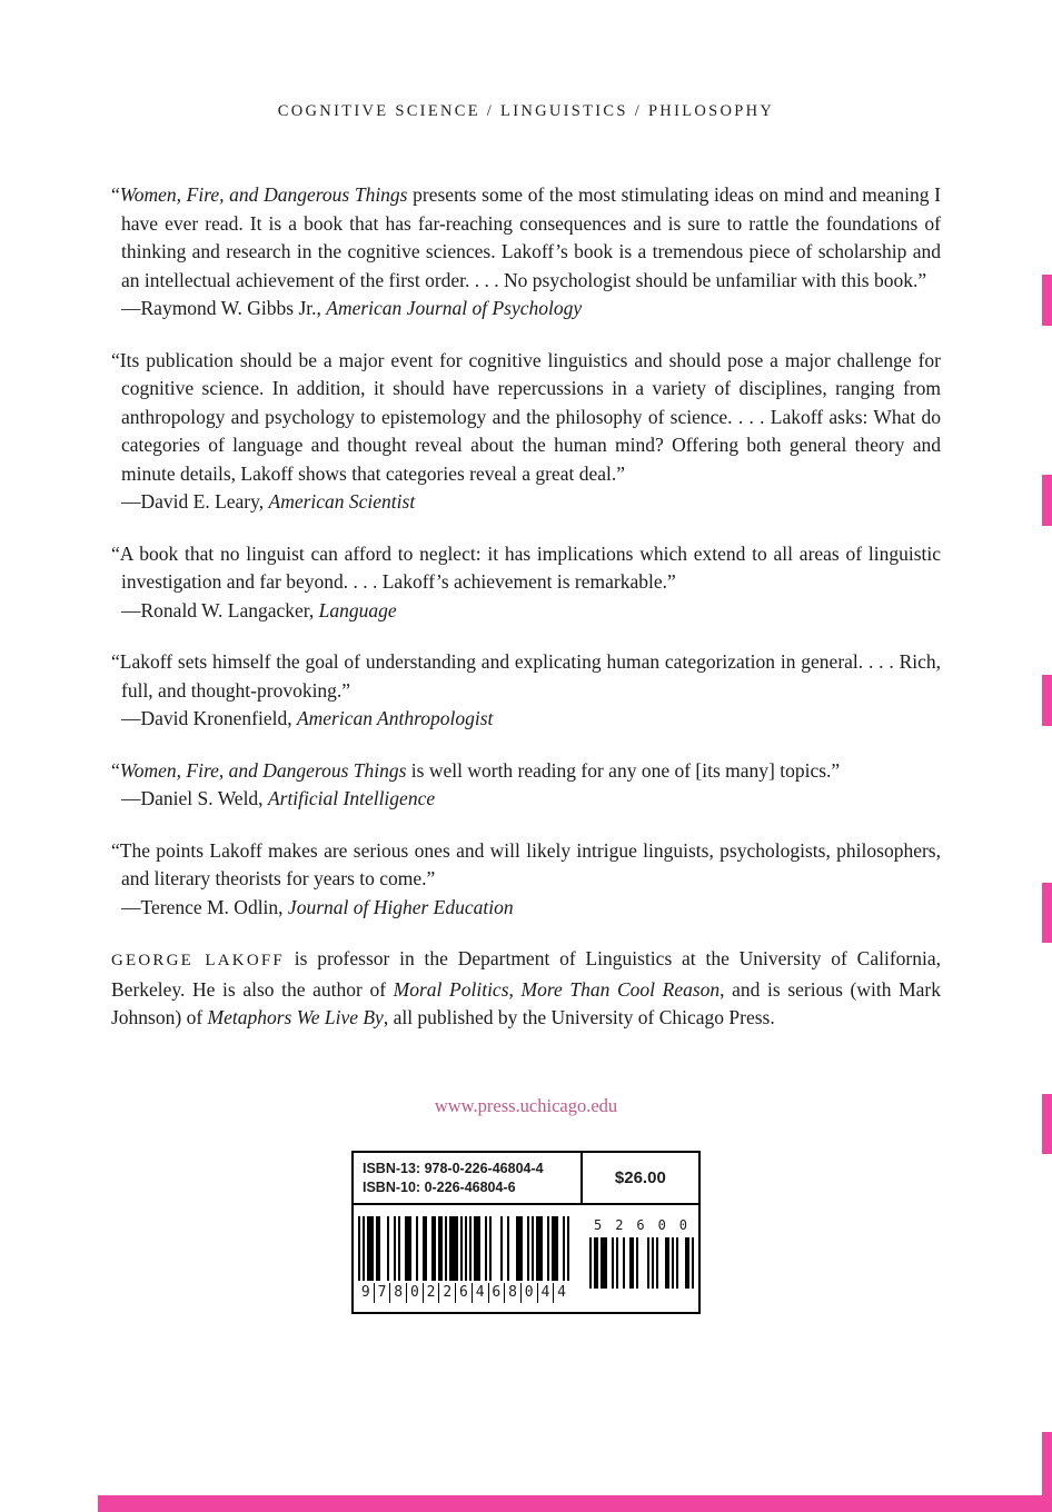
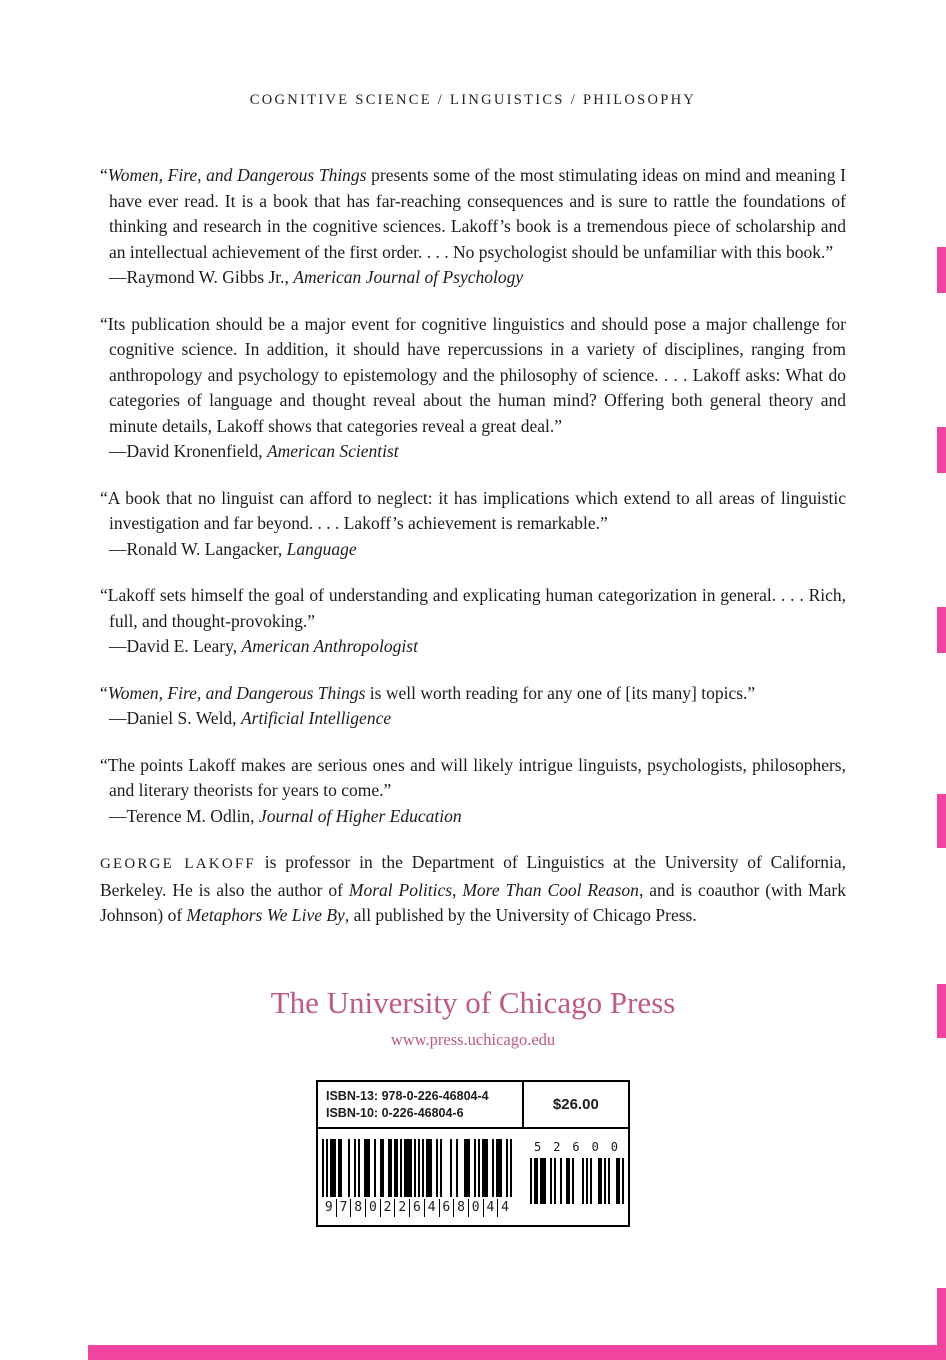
  COGNITIVE SCIENCE / LINGUISTICS / PHILOSOPHY
  “Women, Fire, and Dangerous Things presents some of the most stimulating ideas on mind and meaning I have ever read. It is a book that has far-reaching consequences and is sure to rattle the foundations of thinking and research in the cognitive sciences. Lakoff’s book is a tremendous piece of scholarship and an intellectual achievement of the first order. . . . No psychologist should be unfamiliar with this book.”
  —Raymond W. Gibbs Jr., American Journal of Psychology
  “Its publication should be a major event for cognitive linguistics and should pose a major challenge for cognitive science. In addition, it should have repercussions in a variety of disciplines, ranging from anthropology and psychology to epistemology and the philosophy of science. . . . Lakoff asks: What do categories of language and thought reveal about the human mind? Offering both general theory and minute details, Lakoff shows that categories reveal a great deal.”
- —David E. Leary, American Scientist
+ —David Kronenfield, American Scientist
  “A book that no linguist can afford to neglect: it has implications which extend to all areas of linguistic investigation and far beyond. . . . Lakoff’s achievement is remarkable.”
  —Ronald W. Langacker, Language
  “Lakoff sets himself the goal of understanding and explicating human categorization in general. . . . Rich, full, and thought-provoking.”
- —David Kronenfield, American Anthropologist
+ —David E. Leary, American Anthropologist
  “Women, Fire, and Dangerous Things is well worth reading for any one of [its many] topics.”
  —Daniel S. Weld, Artificial Intelligence
  “The points Lakoff makes are serious ones and will likely intrigue linguists, psychologists, philosophers, and literary theorists for years to come.”
  —Terence M. Odlin, Journal of Higher Education
- GEORGE LAKOFF is professor in the Department of Linguistics at the University of California, Berkeley. He is also the author of Moral Politics, More Than Cool Reason, and is serious (with Mark Johnson) of Metaphors We Live By, all published by the University of Chicago Press.
+ GEORGE LAKOFF is professor in the Department of Linguistics at the University of California, Berkeley. He is also the author of Moral Politics, More Than Cool Reason, and is coauthor (with Mark Johnson) of Metaphors We Live By, all published by the University of Chicago Press.
+ The University of Chicago Press
  www.press.uchicago.edu
  ISBN-13: 978-0-226-46804-4
  ISBN-10: 0-226-46804-6
  $26.00
  9
  7
  8
  0
  2
  2
  6
  4
  6
  8
  0
  4
  4
  5
  2
  6
  0
  0
